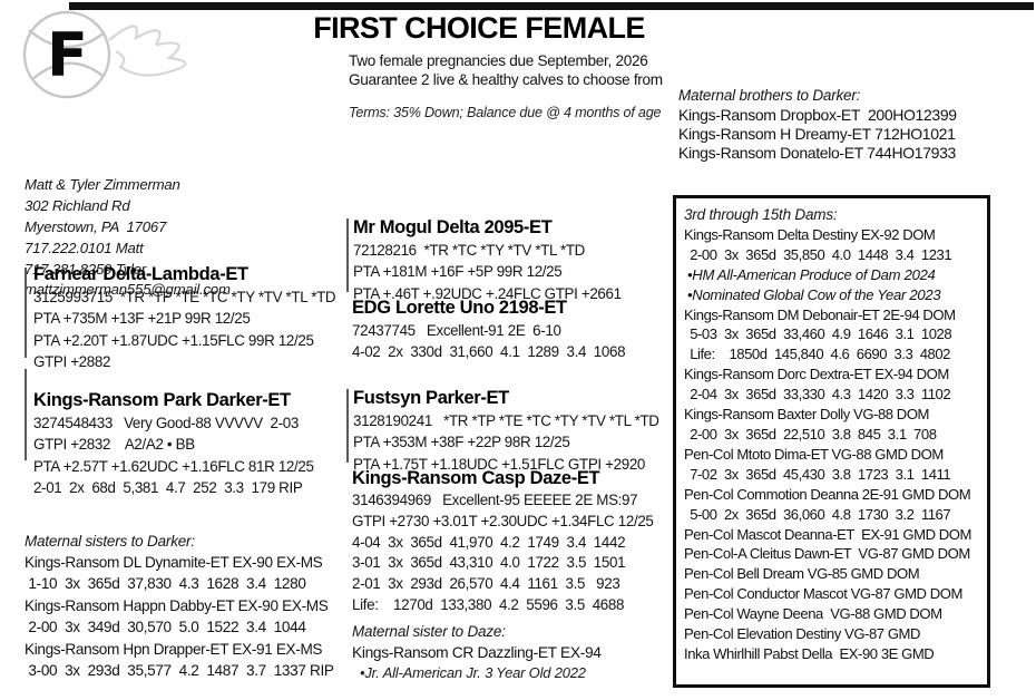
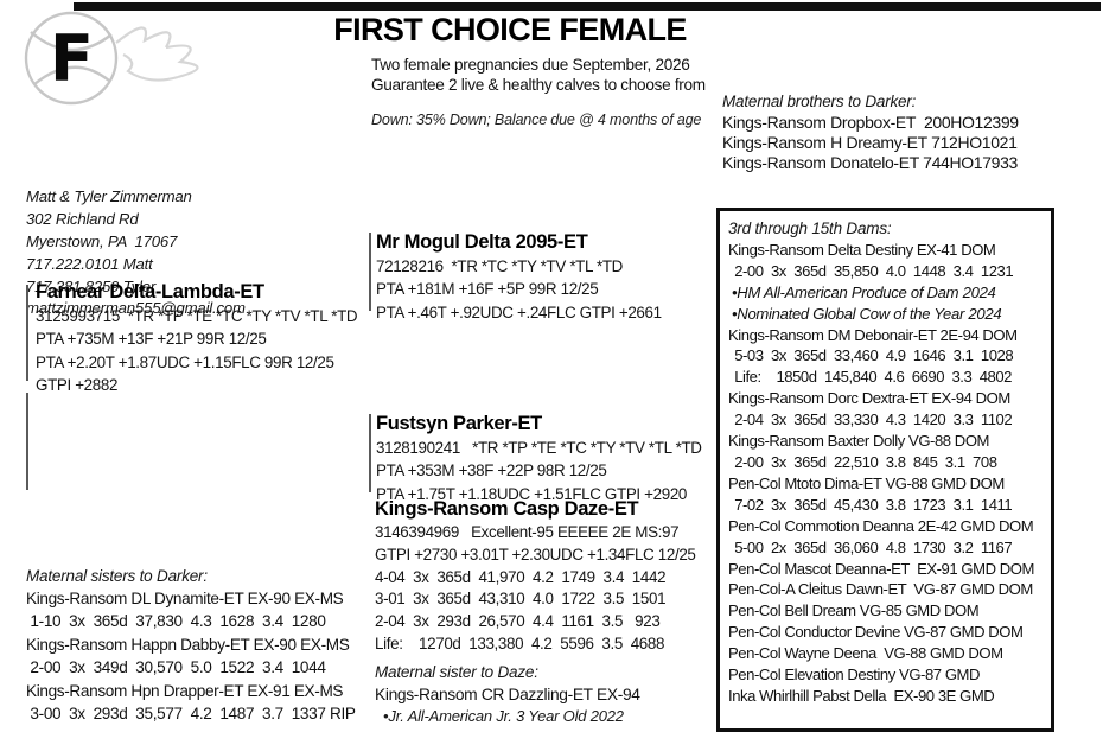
  F
  FIRST CHOICE FEMALE
  Two female pregnancies due September, 2026
  Guarantee 2 live & healthy calves to choose from
- Terms: 35% Down; Balance due @ 4 months of age
+ Down: 35% Down; Balance due @ 4 months of age
  Matt & Tyler Zimmerman
  302 Richland Rd
  Myerstown, PA 17067
  717.222.0101 Matt
  717.381.8259 Tyler
  mattzimmerman555@gmail.com
  Maternal brothers to Darker:
  Kings-Ransom Dropbox-ET 200HO12399
  Kings-Ransom H Dreamy-ET 712HO1021
  Kings-Ransom Donatelo-ET 744HO17933
  Farnear Delta-Lambda-ET
  3125993715 *TR *TP *TE *TC *TY *TV *TL *TD
  PTA +735M +13F +21P 99R 12/25
  PTA +2.20T +1.87UDC +1.15FLC 99R 12/25
  GTPI +2882
- Kings-Ransom Park Darker-ET
- 3274548433 Very Good-88 VVVVV 2-03
- GTPI +2832 A2/A2 • BB
- PTA +2.57T +1.62UDC +1.16FLC 81R 12/25
- 2-01 2x 68d 5,381 4.7 252 3.3 179 RIP
  Mr Mogul Delta 2095-ET
  72128216 *TR *TC *TY *TV *TL *TD
  PTA +181M +16F +5P 99R 12/25
  PTA +.46T +.92UDC +.24FLC GTPI +2661
- EDG Lorette Uno 2198-ET
- 72437745 Excellent-91 2E 6-10
- 4-02 2x 330d 31,660 4.1 1289 3.4 1068
  Fustsyn Parker-ET
  3128190241 *TR *TP *TE *TC *TY *TV *TL *TD
  PTA +353M +38F +22P 98R 12/25
  PTA +1.75T +1.18UDC +1.51FLC GTPI +2920
  Kings-Ransom Casp Daze-ET
  3146394969 Excellent-95 EEEEE 2E MS:97
  GTPI +2730 +3.01T +2.30UDC +1.34FLC 12/25
  4-04 3x 365d 41,970 4.2 1749 3.4 1442
  3-01 3x 365d 43,310 4.0 1722 3.5 1501
- 2-01 3x 293d 26,570 4.4 1161 3.5 923
+ 2-04 3x 293d 26,570 4.4 1161 3.5 923
  Life: 1270d 133,380 4.2 5596 3.5 4688
  Maternal sisters to Darker:
  Kings-Ransom DL Dynamite-ET EX-90 EX-MS
  1-10 3x 365d 37,830 4.3 1628 3.4 1280
  Kings-Ransom Happn Dabby-ET EX-90 EX-MS
  2-00 3x 349d 30,570 5.0 1522 3.4 1044
  Kings-Ransom Hpn Drapper-ET EX-91 EX-MS
  3-00 3x 293d 35,577 4.2 1487 3.7 1337 RIP
  Maternal sister to Daze:
  Kings-Ransom CR Dazzling-ET EX-94
  •Jr. All-American Jr. 3 Year Old 2022
  3rd through 15th Dams:
- Kings-Ransom Delta Destiny EX-92 DOM
+ Kings-Ransom Delta Destiny EX-41 DOM
  2-00 3x 365d 35,850 4.0 1448 3.4 1231
  •HM All-American Produce of Dam 2024
- •Nominated Global Cow of the Year 2023
+ •Nominated Global Cow of the Year 2024
  Kings-Ransom DM Debonair-ET 2E-94 DOM
  5-03 3x 365d 33,460 4.9 1646 3.1 1028
  Life: 1850d 145,840 4.6 6690 3.3 4802
  Kings-Ransom Dorc Dextra-ET EX-94 DOM
  2-04 3x 365d 33,330 4.3 1420 3.3 1102
  Kings-Ransom Baxter Dolly VG-88 DOM
  2-00 3x 365d 22,510 3.8 845 3.1 708
  Pen-Col Mtoto Dima-ET VG-88 GMD DOM
  7-02 3x 365d 45,430 3.8 1723 3.1 1411
- Pen-Col Commotion Deanna 2E-91 GMD DOM
+ Pen-Col Commotion Deanna 2E-42 GMD DOM
  5-00 2x 365d 36,060 4.8 1730 3.2 1167
  Pen-Col Mascot Deanna-ET EX-91 GMD DOM
  Pen-Col-A Cleitus Dawn-ET VG-87 GMD DOM
  Pen-Col Bell Dream VG-85 GMD DOM
- Pen-Col Conductor Mascot VG-87 GMD DOM
+ Pen-Col Conductor Devine VG-87 GMD DOM
  Pen-Col Wayne Deena VG-88 GMD DOM
  Pen-Col Elevation Destiny VG-87 GMD
  Inka Whirlhill Pabst Della EX-90 3E GMD
